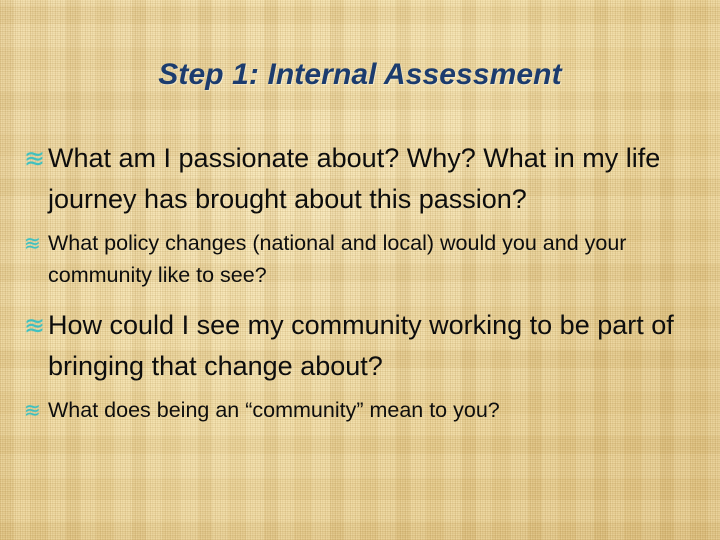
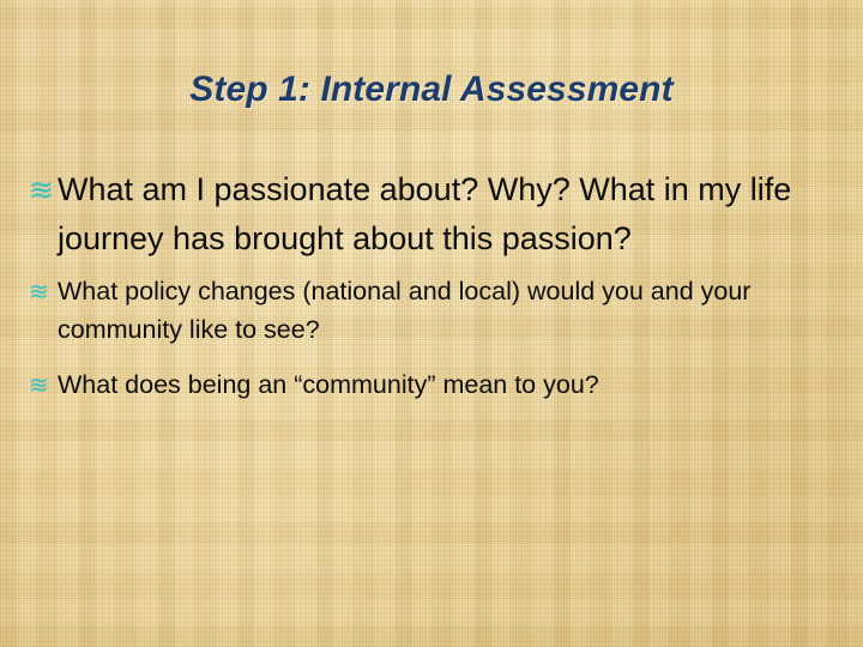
  Step 1: Internal Assessment
  ≋What am I passionate about? Why? What in my life journey has brought about this passion?
  ≋ What policy changes (national and local) would you and your community like to see?
- ≋How could I see my community working to be part of bringing that change about?
  ≋ What does being an “community” mean to you?
